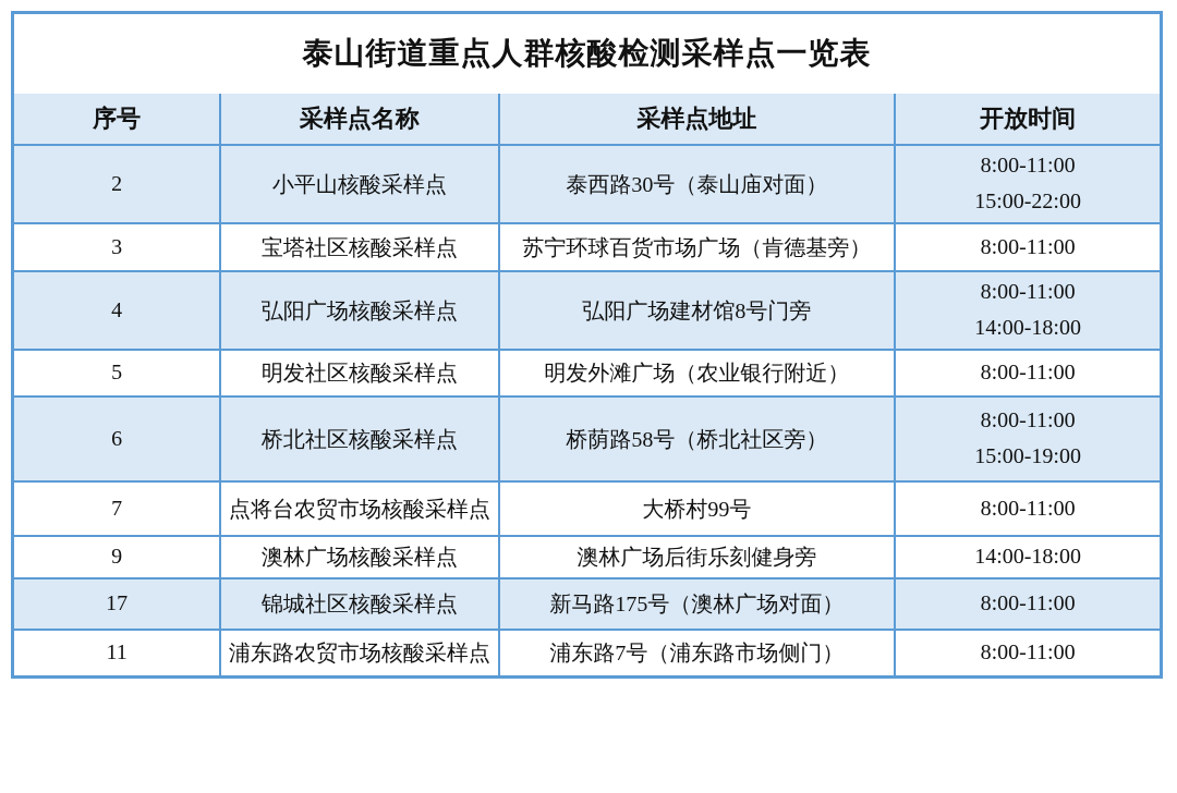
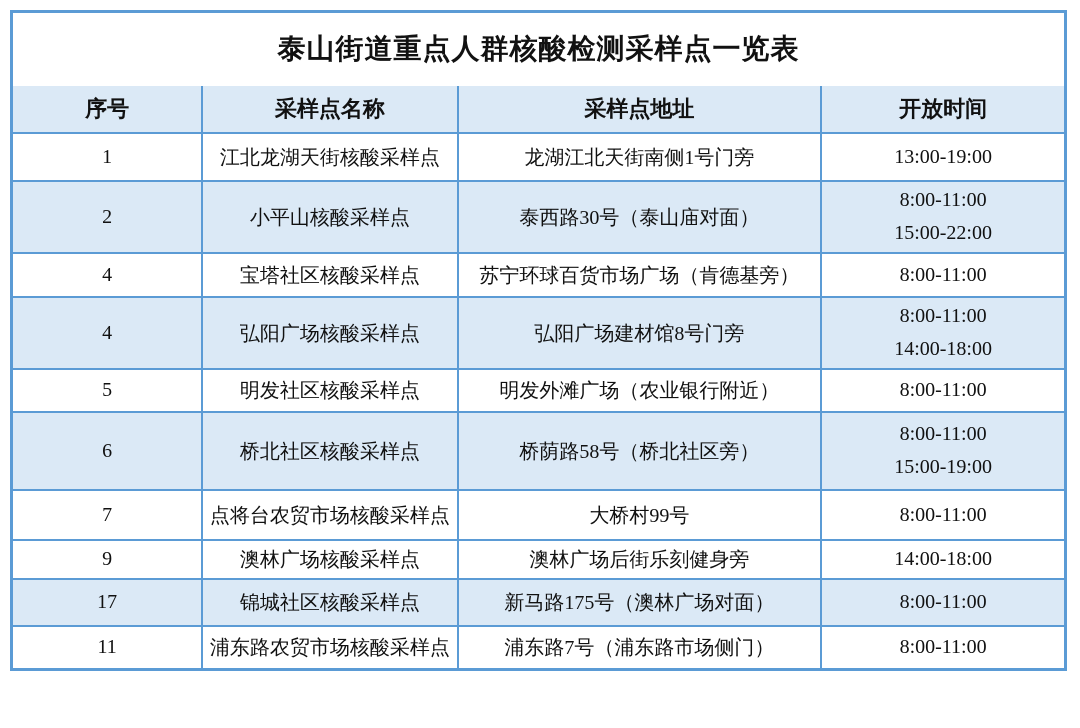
  泰山街道重点人群核酸检测采样点一览表
  序号	采样点名称	采样点地址	开放时间
+ 1	江北龙湖天街核酸采样点	龙湖江北天街南侧1号门旁	13:00-19:00
  2	小平山核酸采样点	泰西路30号（泰山庙对面）	8:00-11:0015:00-22:00
- 3	宝塔社区核酸采样点	苏宁环球百货市场广场（肯德基旁）	8:00-11:00
+ 4	宝塔社区核酸采样点	苏宁环球百货市场广场（肯德基旁）	8:00-11:00
  4	弘阳广场核酸采样点	弘阳广场建材馆8号门旁	8:00-11:0014:00-18:00
  5	明发社区核酸采样点	明发外滩广场（农业银行附近）	8:00-11:00
  6	桥北社区核酸采样点	桥荫路58号（桥北社区旁）	8:00-11:0015:00-19:00
  7	点将台农贸市场核酸采样点	大桥村99号	8:00-11:00
  9	澳林广场核酸采样点	澳林广场后街乐刻健身旁	14:00-18:00
  17	锦城社区核酸采样点	新马路175号（澳林广场对面）	8:00-11:00
  11	浦东路农贸市场核酸采样点	浦东路7号（浦东路市场侧门）	8:00-11:00
